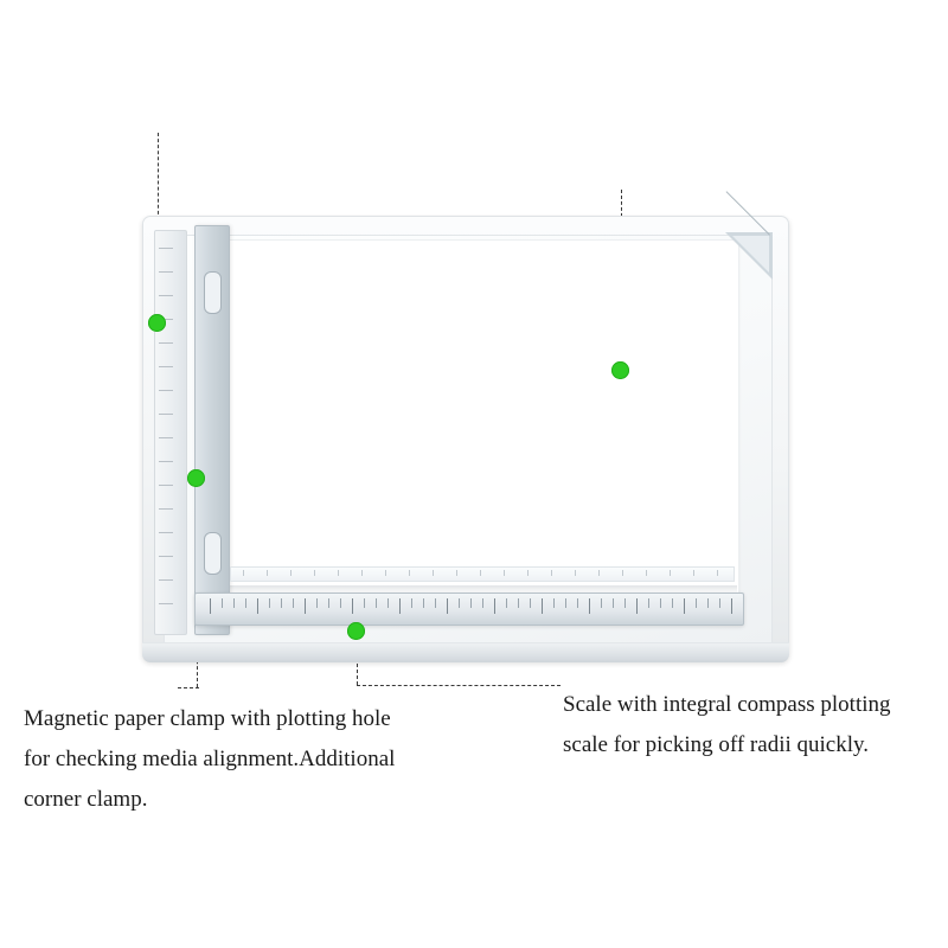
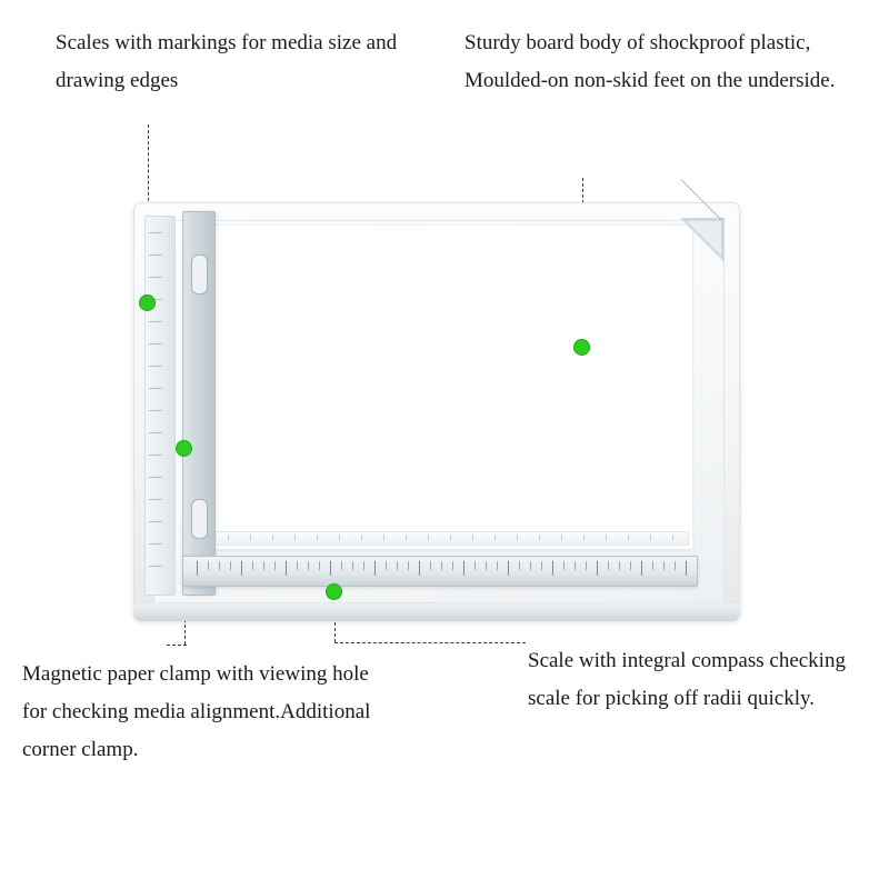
+ Scales with markings for media size and drawing edges
+ Sturdy board body of shockproof plastic, Moulded-on non-skid feet on the underside.
- Magnetic paper clamp with plotting hole for checking media alignment.Additional corner clamp.
+ Magnetic paper clamp with viewing hole for checking media alignment.Additional corner clamp.
- Scale with integral compass plotting scale for picking off radii quickly.
+ Scale with integral compass checking scale for picking off radii quickly.
